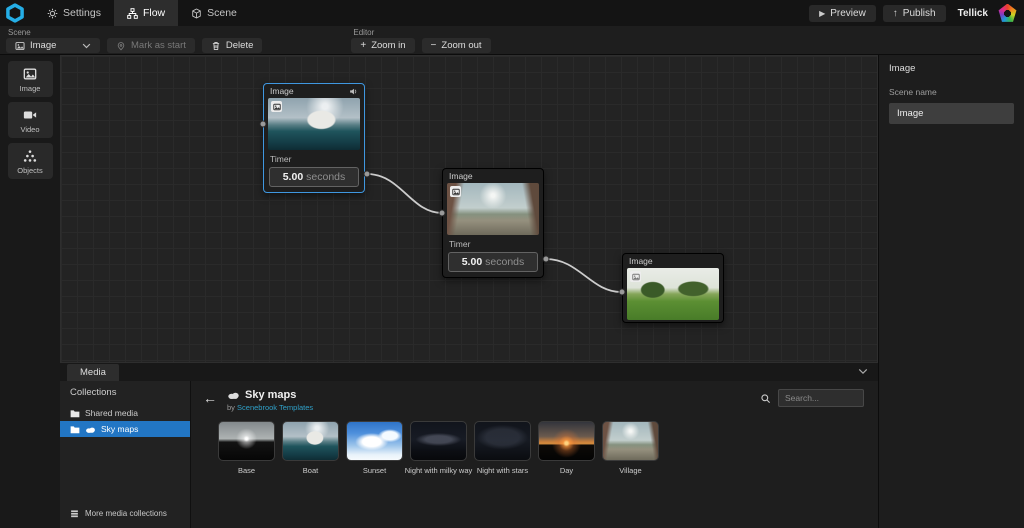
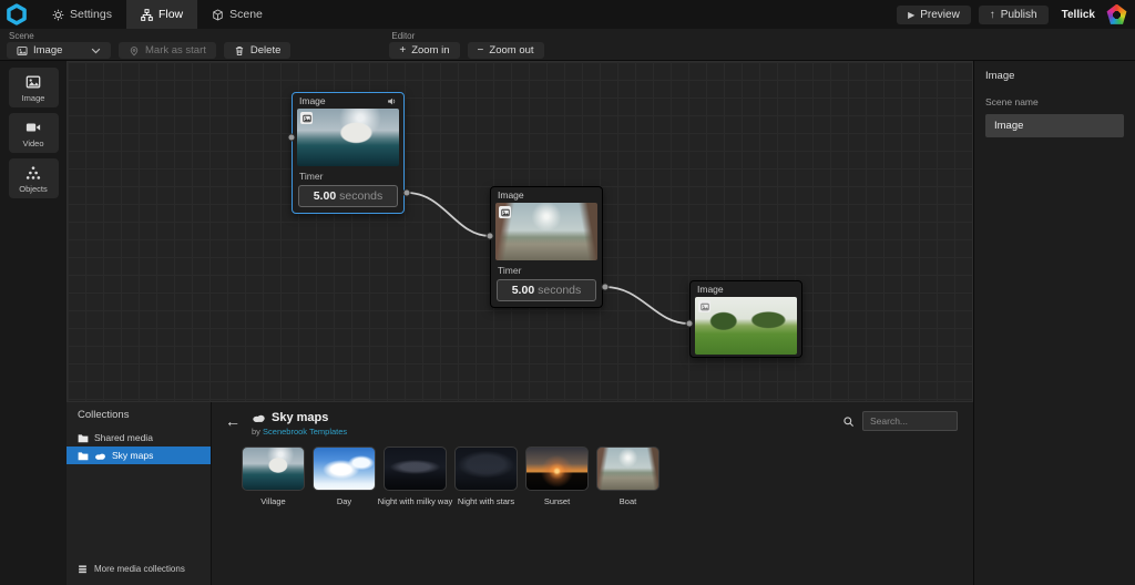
  Settings
  Flow
  Scene
  ▶
  Preview
  ↑
  Publish
  Tellick
  Scene
  Image
  Mark as start
  Delete
  Editor
  +
  Zoom in
  −
  Zoom out
  Image
  Video
  Objects
  Image
  Timer
  5.00 seconds
  Image
  Timer
  5.00 seconds
  Image
- Media
  Collections
  Shared media
  Sky maps
  More media collections
  ←
  Sky maps
  by Scenebrook Templates
  Search...
- Base
- Boat
+ Village
- Sunset
+ Day
  Night with milky way
  Night with stars
- Day
+ Sunset
- Village
+ Boat
  Image
  Scene name
  Image
